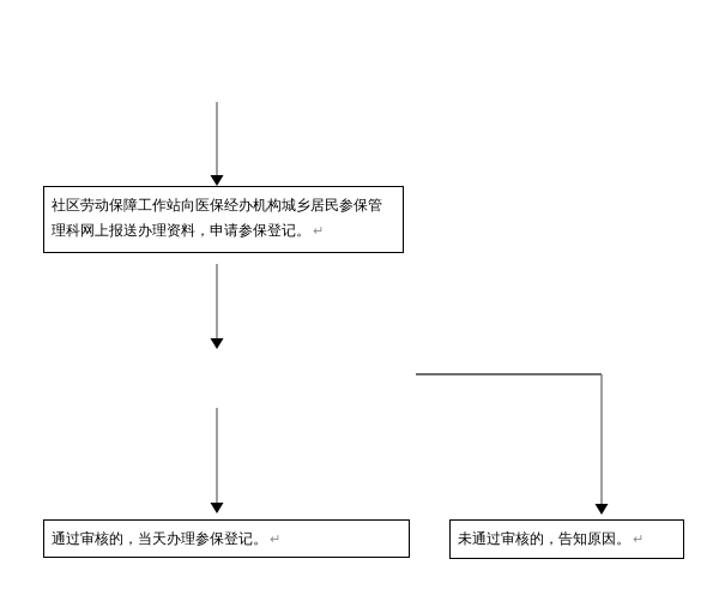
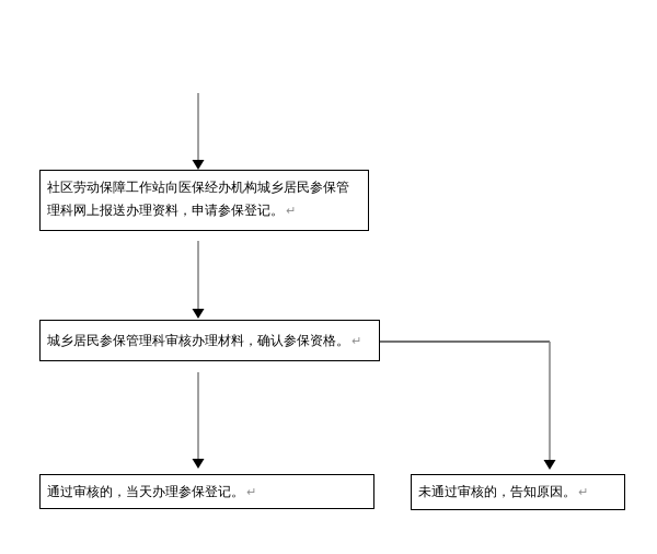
  社区劳动保障工作站向医保经办机构城乡居民参保管理科网上报送办理资料，申请参保登记。 ↵
+ 城乡居民参保管理科审核办理材料，确认参保资格。 ↵
  通过审核的，当天办理参保登记。 ↵
  未通过审核的，告知原因。 ↵
